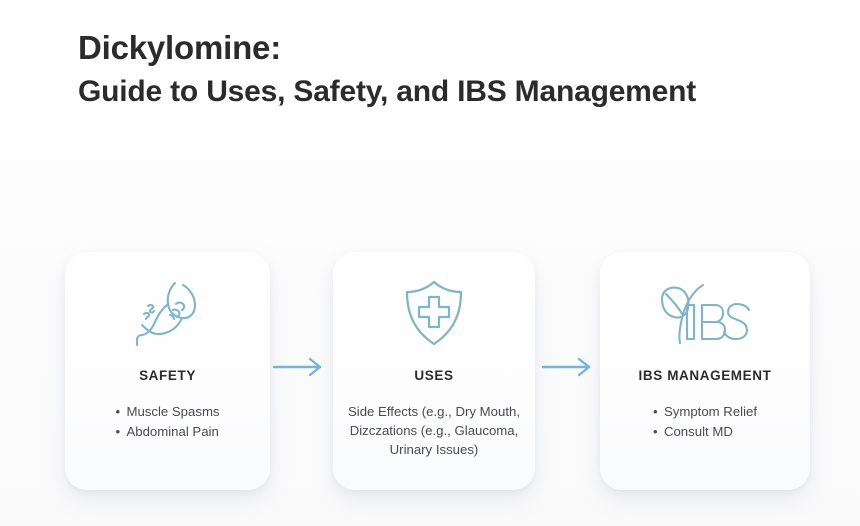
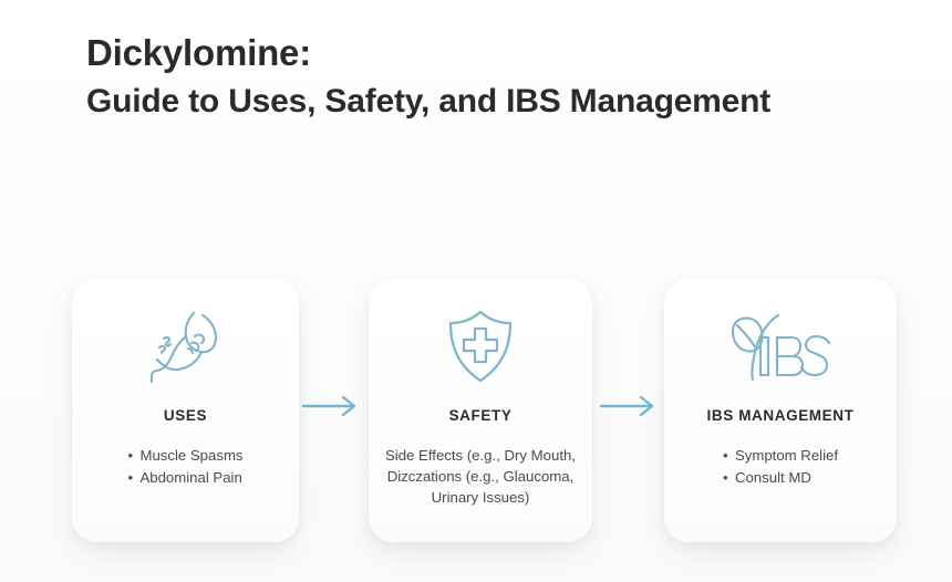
  Dickylomine:
  Guide to Uses, Safety, and IBS Management
- SAFETY
+ USES
  Muscle Spasms
  Abdominal Pain
- USES
+ SAFETY
  Side Effects (e.g., Dry Mouth,
  Dizczations (e.g., Glaucoma,
  Urinary Issues)
  IBS MANAGEMENT
  Symptom Relief
  Consult MD
